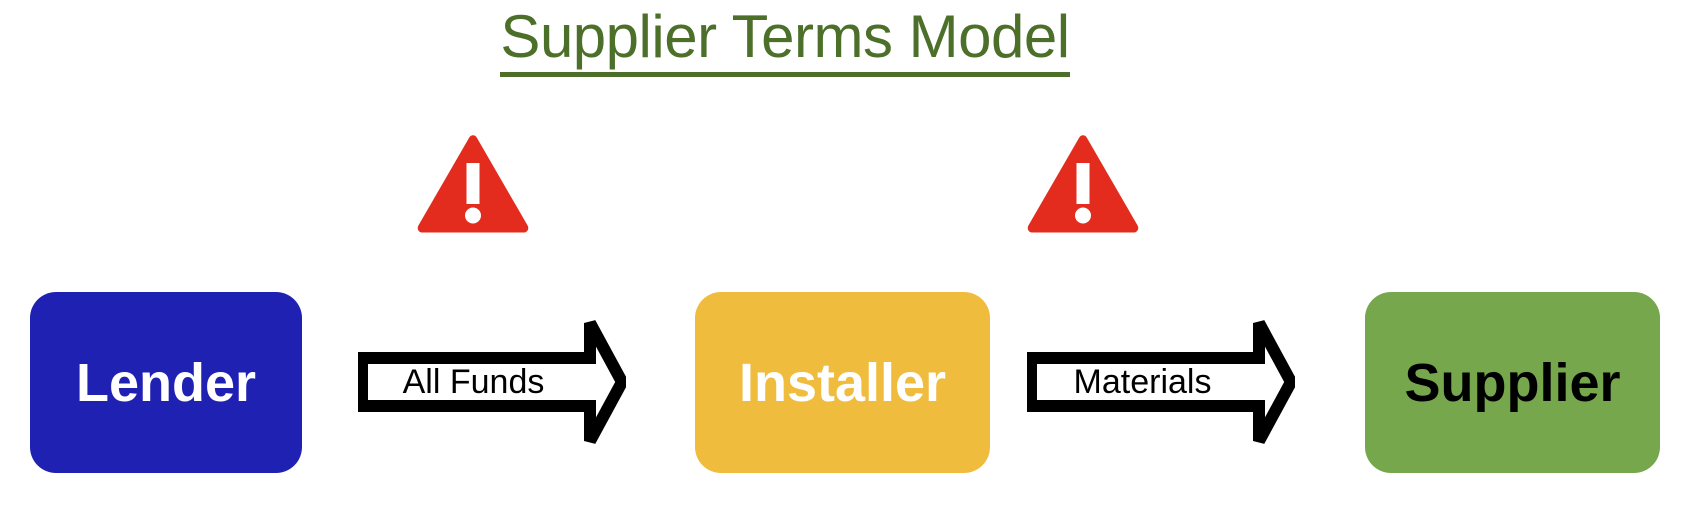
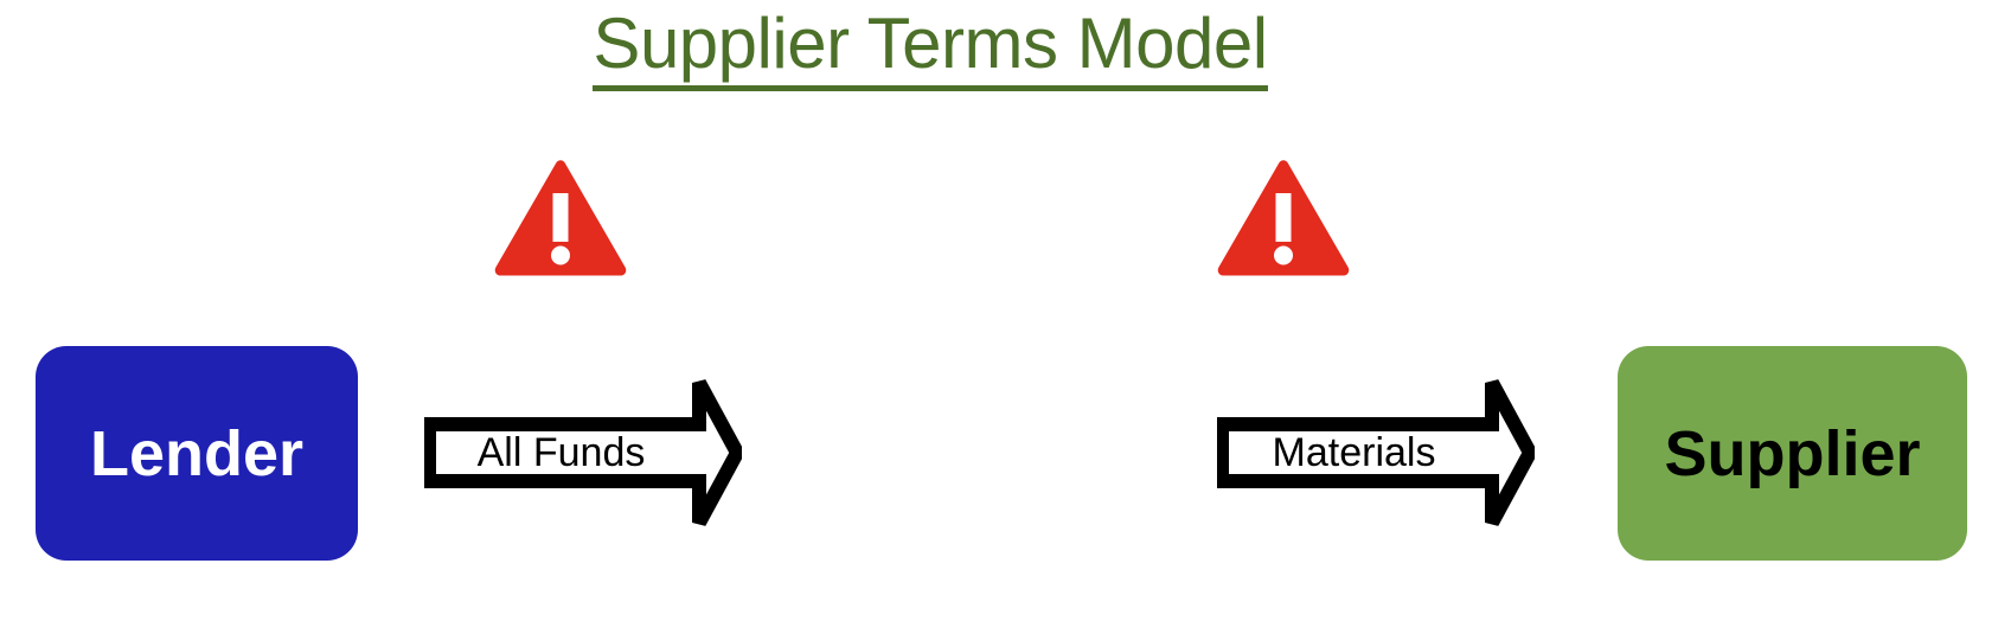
  Supplier Terms Model
  Lender
  All Funds
- Installer
  Materials
  Supplier
